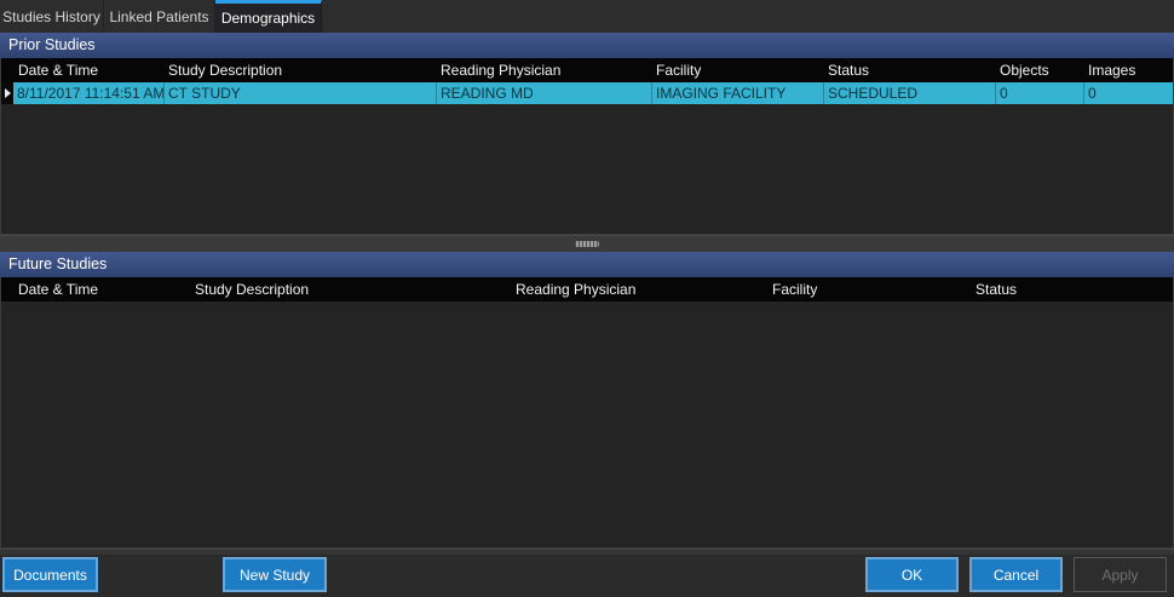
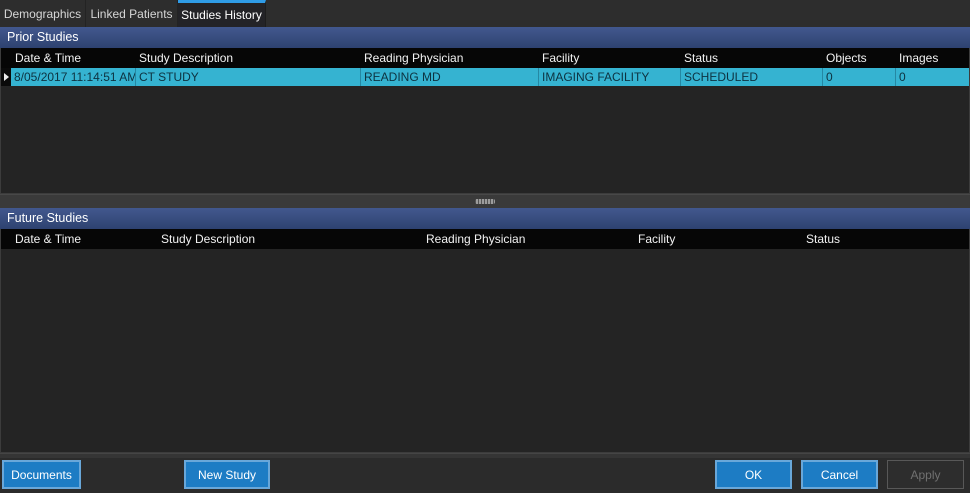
- Studies History
+ Demographics
  Linked Patients
- Demographics
+ Studies History
  Prior Studies
  Date & Time
  Study Description
  Reading Physician
  Facility
  Status
  Objects
  Images
- 8/11/2017 11:14:51 AM
+ 8/05/2017 11:14:51 AM
  CT STUDY
  READING MD
  IMAGING FACILITY
  SCHEDULED
  0
  0
  Future Studies
  Date & Time
  Study Description
  Reading Physician
  Facility
  Status
  Documents
  New Study
  OK
  Cancel
  Apply
